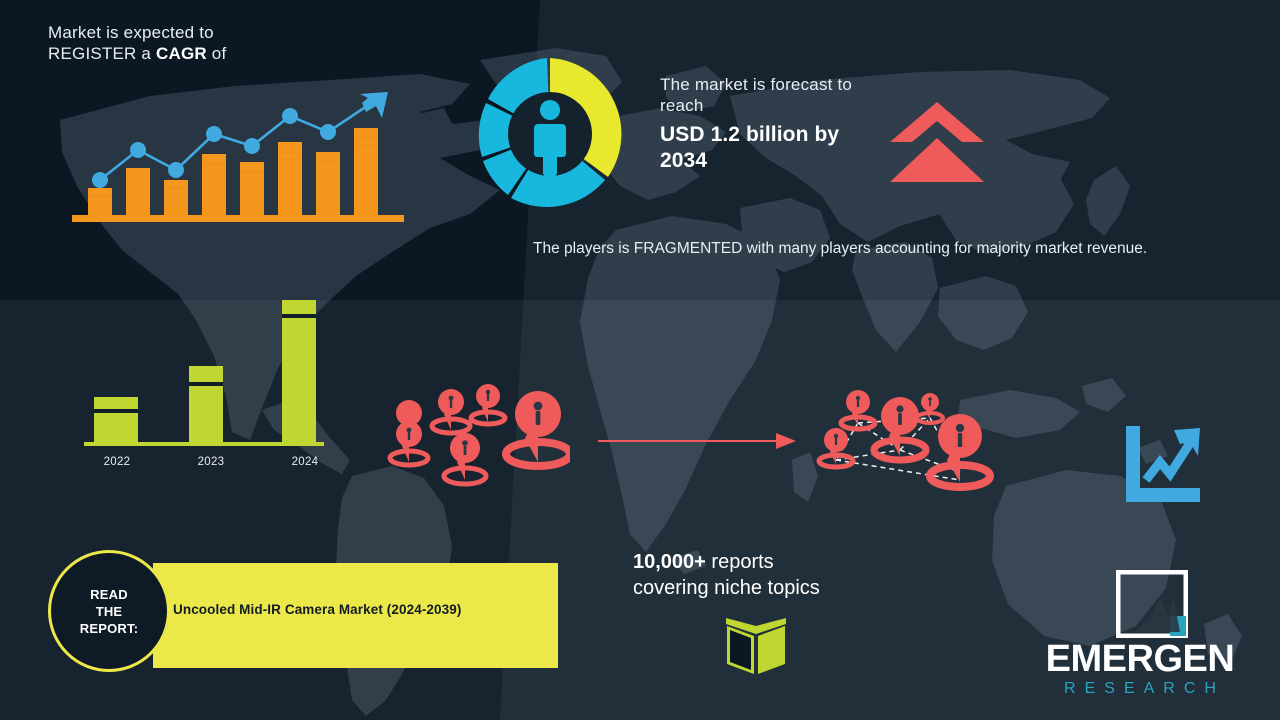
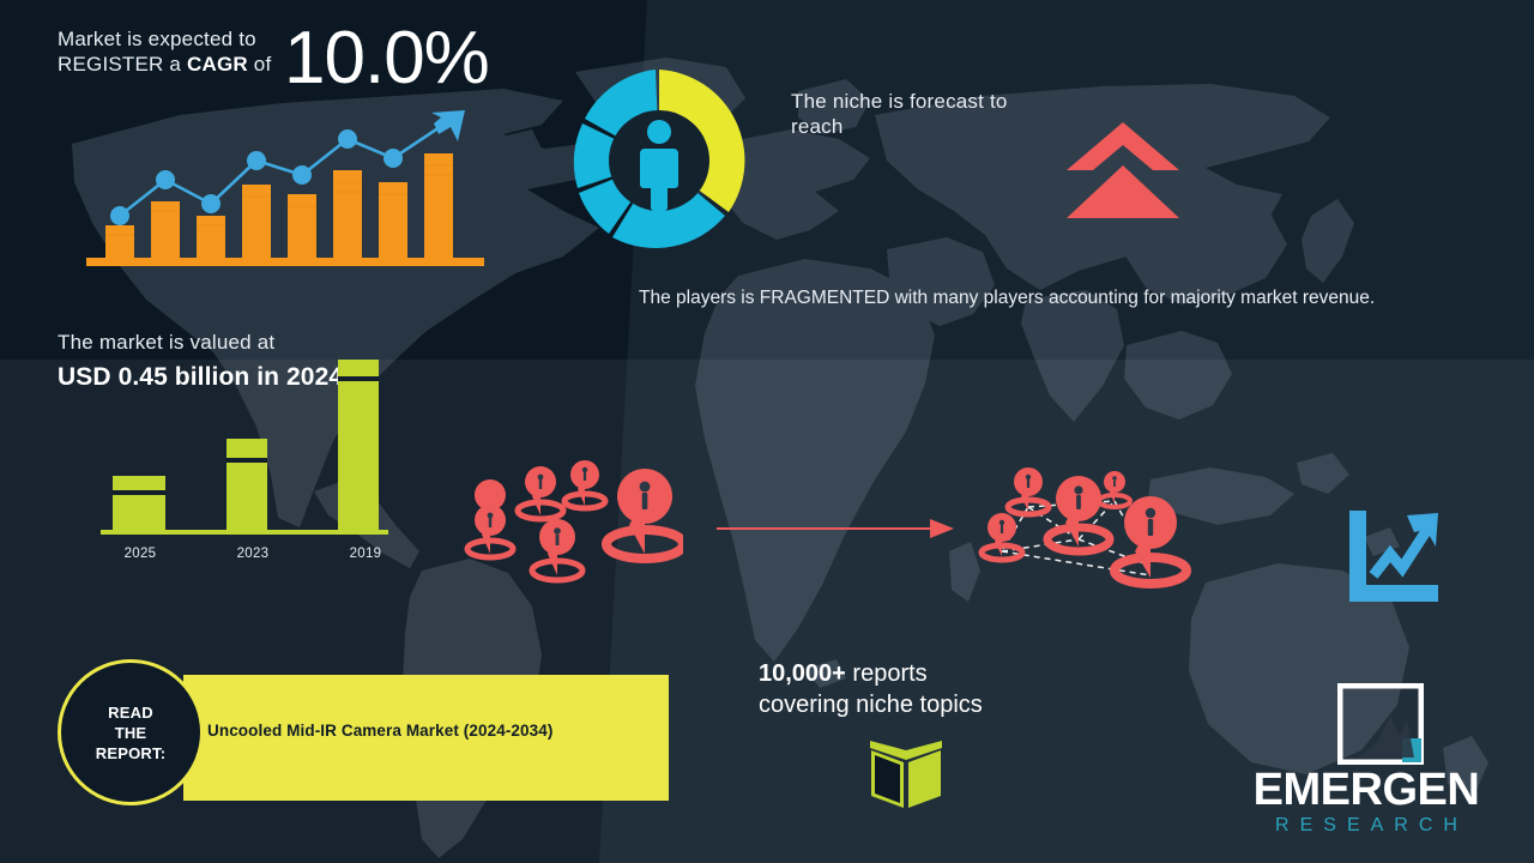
  Market is expected to
  REGISTER a CAGR of
+ 10.0%
- The market is forecast to
+ The niche is forecast to
  reach
- USD 1.2 billion by 2034
  The players is FRAGMENTED with many players accounting for majority market revenue.
+ The market is valued at
+ USD 0.45 billion in 2024
- 2022
+ 2025
  2023
- 2024
+ 2019
  10,000+ reports
  covering niche topics
- Uncooled Mid-IR Camera Market (2024-2039)
+ Uncooled Mid-IR Camera Market (2024-2034)
  READ
  THE
  REPORT:
  EMERGEN
  RESEARCH
